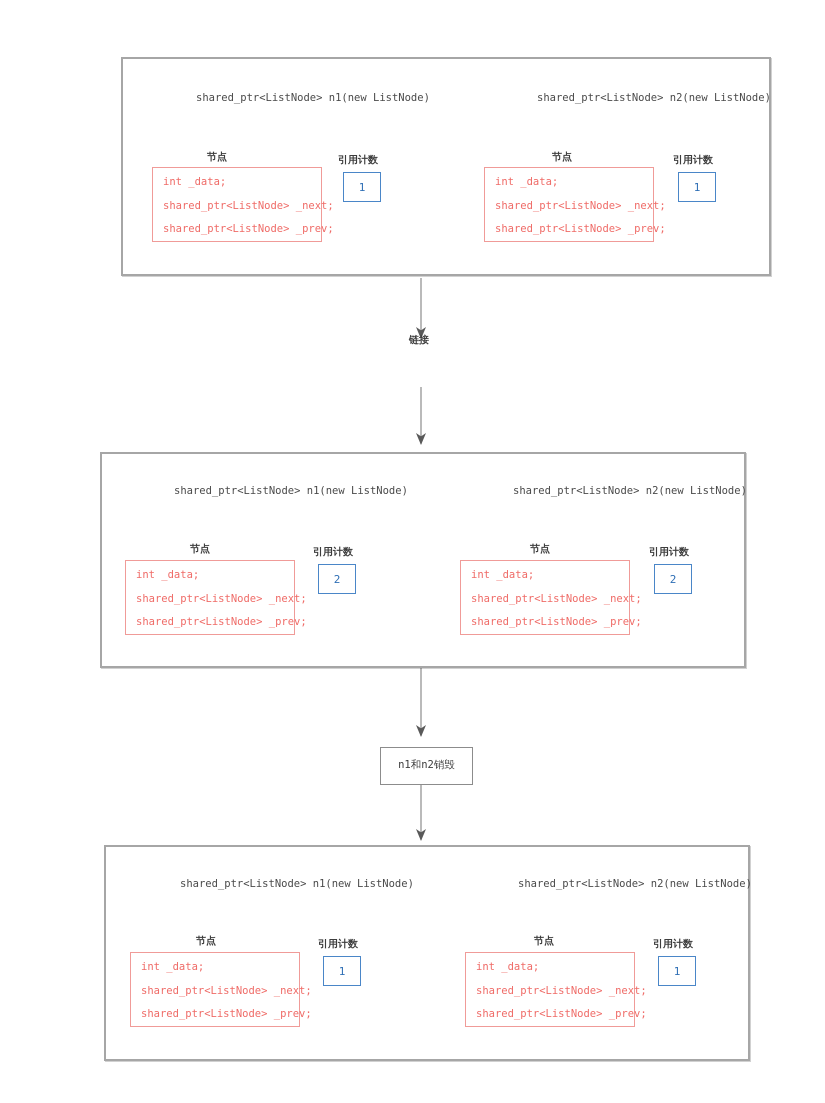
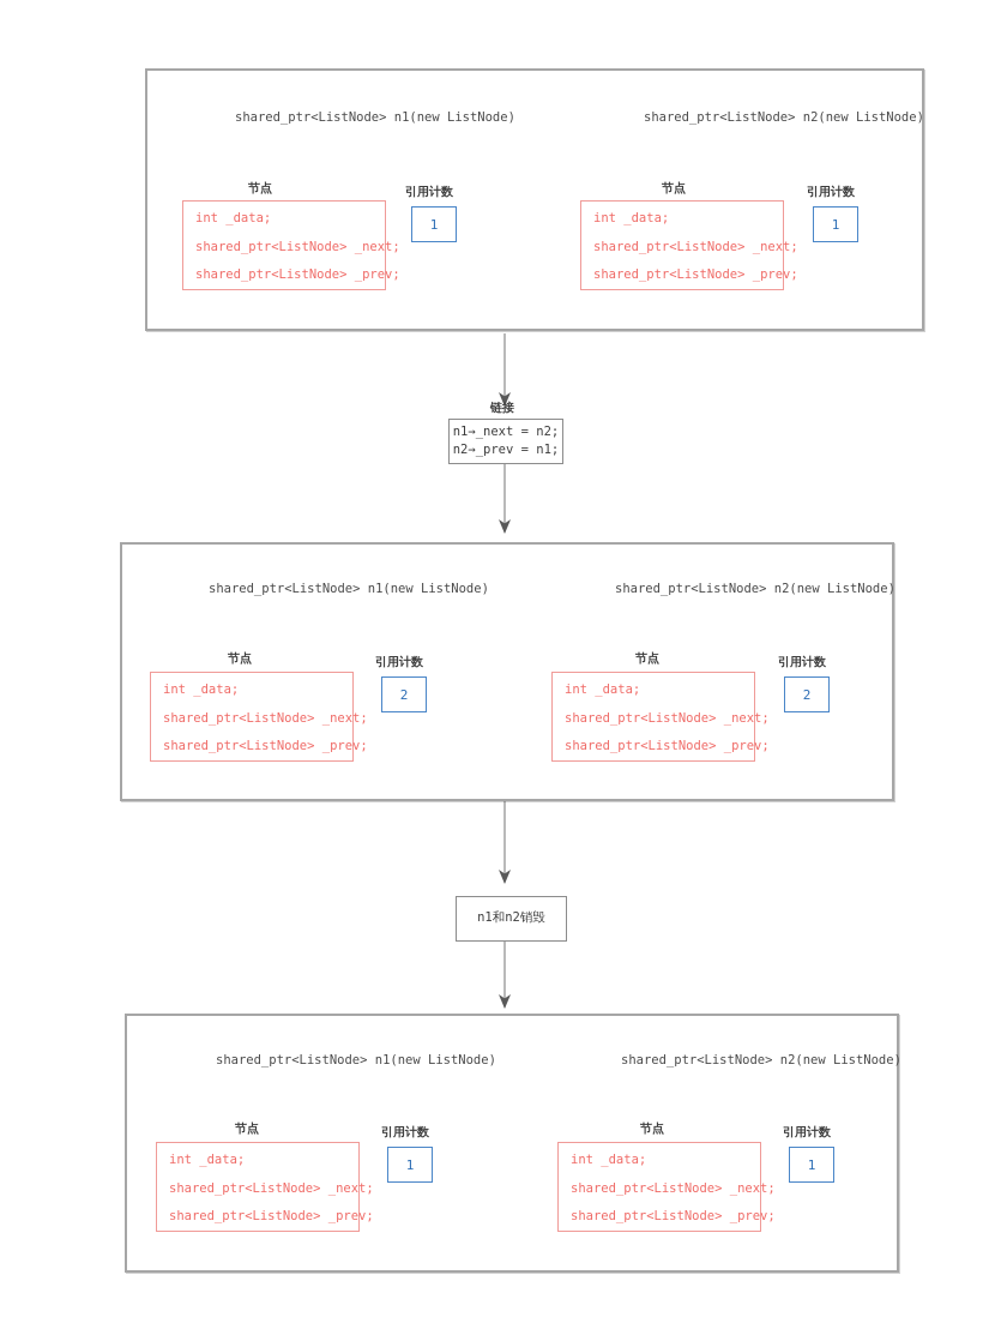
  shared_ptr<ListNode> n1(new ListNode)
  节点
  int _data;
  shared_ptr<ListNode> _next;
  shared_ptr<ListNode> _prev;
  引用计数
  1
  shared_ptr<ListNode> n2(new ListNode)
  节点
  int _data;
  shared_ptr<ListNode> _next;
  shared_ptr<ListNode> _prev;
  引用计数
  1
  链接
+ n1→_next = n2;
+ n2→_prev = n1;
  shared_ptr<ListNode> n1(new ListNode)
  节点
  int _data;
  shared_ptr<ListNode> _next;
  shared_ptr<ListNode> _prev;
  引用计数
  2
  shared_ptr<ListNode> n2(new ListNode)
  节点
  int _data;
  shared_ptr<ListNode> _next;
  shared_ptr<ListNode> _prev;
  引用计数
  2
  n1和n2销毁
  shared_ptr<ListNode> n1(new ListNode)
  节点
  int _data;
  shared_ptr<ListNode> _next;
  shared_ptr<ListNode> _prev;
  引用计数
  1
  shared_ptr<ListNode> n2(new ListNode)
  节点
  int _data;
  shared_ptr<ListNode> _next;
  shared_ptr<ListNode> _prev;
  引用计数
  1
